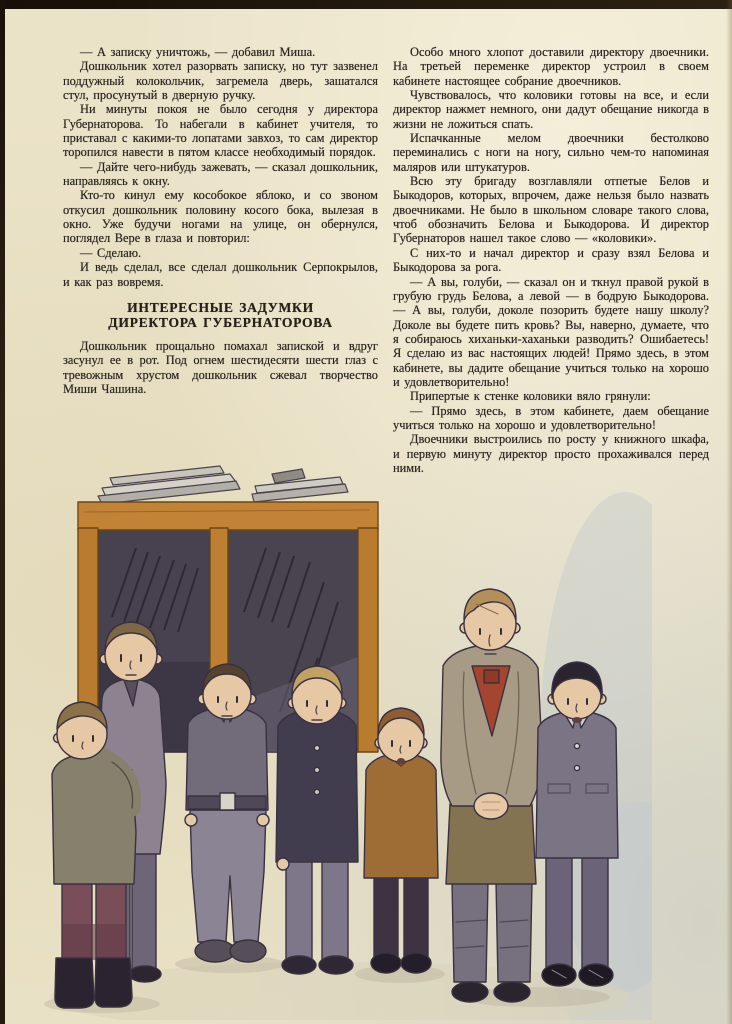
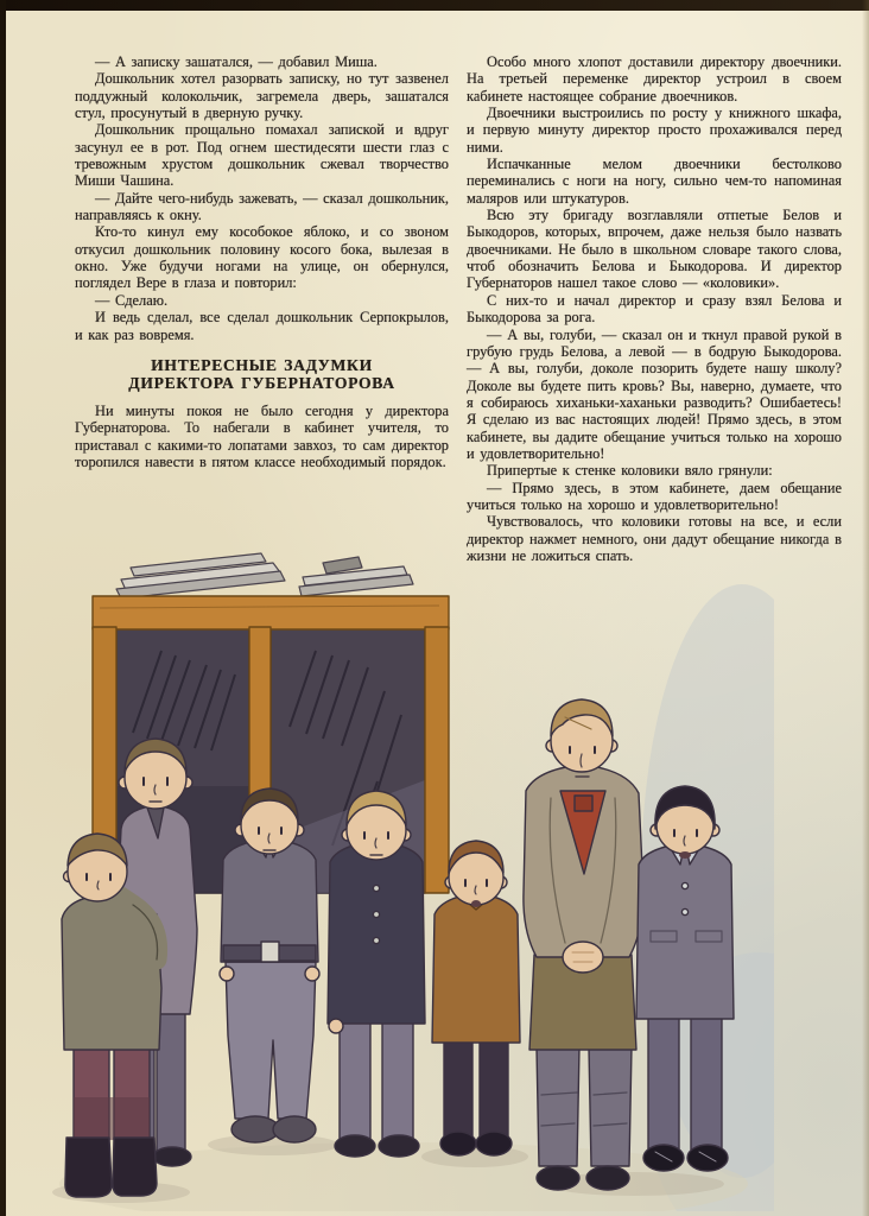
- — А записку уничтожь, — добавил Миша.
+ — А записку зашатался, — добавил Миша.
  Дошкольник хотел разорвать записку, но тут зазвенел поддужный колокольчик, загремела дверь, зашатался стул, просунутый в дверную ручку.
- Ни минуты покоя не было сегодня у директора Губернаторова. То набегали в кабинет учителя, то приставал с какими-то лопатами завхоз, то сам директор торопился навести в пятом классе необходимый порядок.
+ Дошкольник прощально помахал запиской и вдруг засунул ее в рот. Под огнем шестидесяти шести глаз с тревожным хрустом дошкольник сжевал творчество Миши Чашина.
  — Дайте чего-нибудь зажевать, — сказал дошкольник, направляясь к окну.
  Кто-то кинул ему кособокое яблоко, и со звоном откусил дошкольник половину косого бока, вылезая в окно. Уже будучи ногами на улице, он обернулся, поглядел Вере в глаза и повторил:
  — Сделаю.
  И ведь сделал, все сделал дошкольник Серпокрылов, и как раз вовремя.
  ИНТЕРЕСНЫЕ ЗАДУМКИ
  ДИРЕКТОРА ГУБЕРНАТОРОВА
- Дошкольник прощально помахал запиской и вдруг засунул ее в рот. Под огнем шестидесяти шести глаз с тревожным хрустом дошкольник сжевал творчество Миши Чашина.
+ Ни минуты покоя не было сегодня у директора Губернаторова. То набегали в кабинет учителя, то приставал с какими-то лопатами завхоз, то сам директор торопился навести в пятом классе необходимый порядок.
  Особо много хлопот доставили директору двоечники. На третьей переменке директор устроил в своем кабинете настоящее собрание двоечников.
- Чувствовалось, что коловики готовы на все, и если директор нажмет немного, они дадут обещание никогда в жизни не ложиться спать.
+ Двоечники выстроились по росту у книжного шкафа, и первую минуту директор просто прохаживался перед ними.
  Испачканные мелом двоечники бестолково переминались с ноги на ногу, сильно чем-то напоминая маляров или штукатуров.
  Всю эту бригаду возглавляли отпетые Белов и Быкодоров, которых, впрочем, даже нельзя было назвать двоечниками. Не было в школьном словаре такого слова, чтоб обозначить Белова и Быкодорова. И директор Губернаторов нашел такое слово — «коловики».
  С них-то и начал директор и сразу взял Белова и Быкодорова за рога.
  — А вы, голуби, — сказал он и ткнул правой рукой в грубую грудь Белова, а левой — в бодрую Быкодорова. — А вы, голуби, доколе позорить будете нашу школу? Доколе вы будете пить кровь? Вы, наверно, думаете, что я собираюсь хиханьки-хаханьки разводить? Ошибаетесь! Я сделаю из вас настоящих людей! Прямо здесь, в этом кабинете, вы дадите обещание учиться только на хорошо и удовлетворительно!
  Припертые к стенке коловики вяло грянули:
  — Прямо здесь, в этом кабинете, даем обещание учиться только на хорошо и удовлетворительно!
- Двоечники выстроились по росту у книжного шкафа, и первую минуту директор просто прохаживался перед ними.
+ Чувствовалось, что коловики готовы на все, и если директор нажмет немного, они дадут обещание никогда в жизни не ложиться спать.
